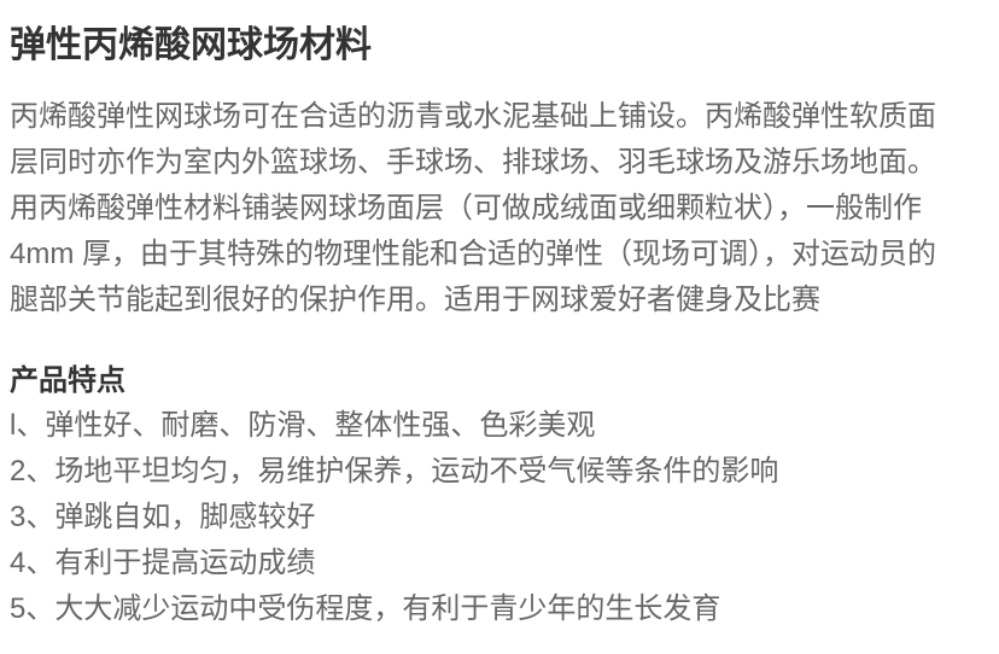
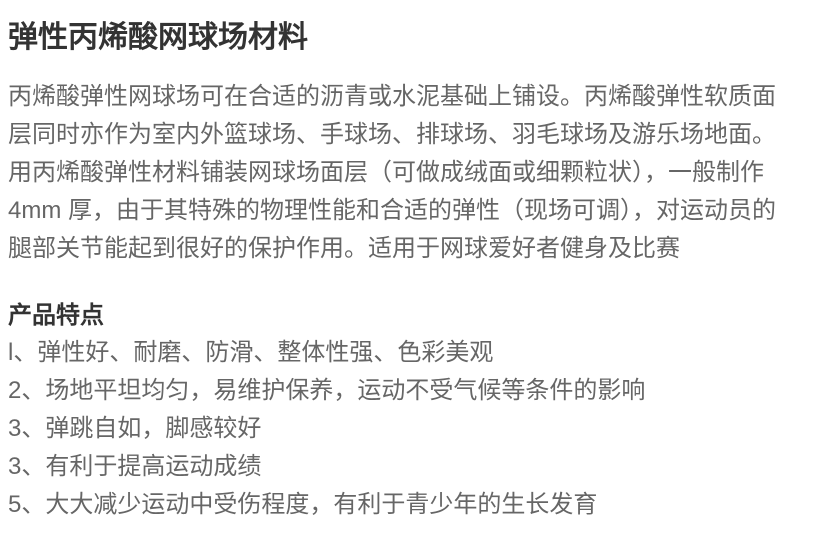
  弹性丙烯酸网球场材料
  丙烯酸弹性网球场可在合适的沥青或水泥基础上铺设。丙烯酸弹性软质面
  层同时亦作为室内外篮球场、手球场、排球场、羽毛球场及游乐场地面。
  用丙烯酸弹性材料铺装网球场面层（可做成绒面或细颗粒状），一般制作
  4mm 厚，由于其特殊的物理性能和合适的弹性（现场可调），对运动员的
  腿部关节能起到很好的保护作用。适用于网球爱好者健身及比赛
  产品特点
  l、弹性好、耐磨、防滑、整体性强、色彩美观
  2、场地平坦均匀，易维护保养，运动不受气候等条件的影响
  3、弹跳自如，脚感较好
- 4、有利于提高运动成绩
+ 3、有利于提高运动成绩
  5、大大减少运动中受伤程度，有利于青少年的生长发育
